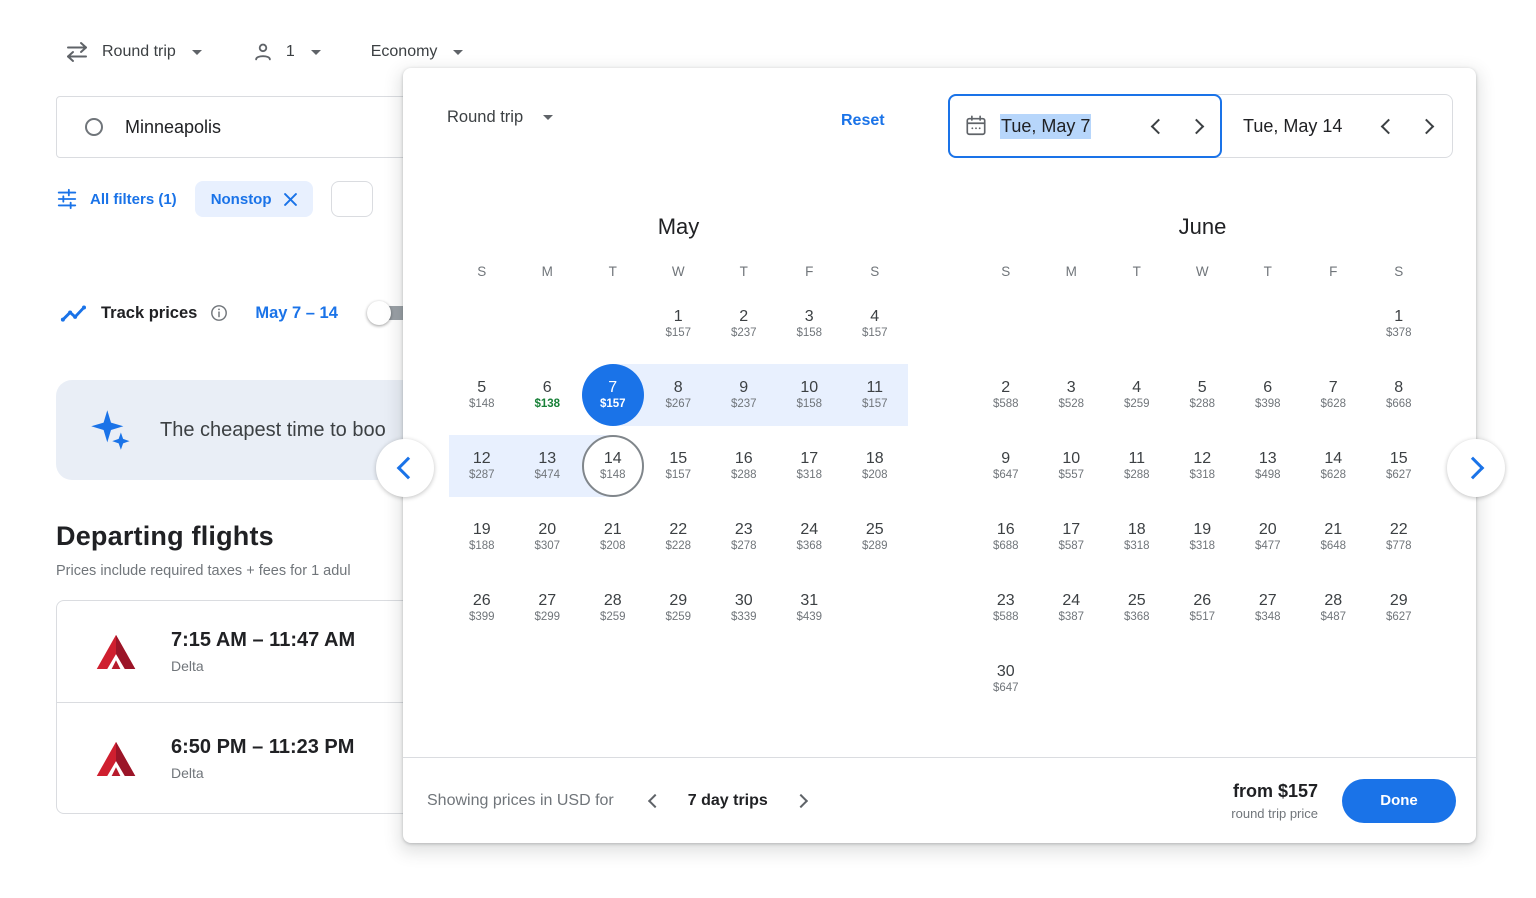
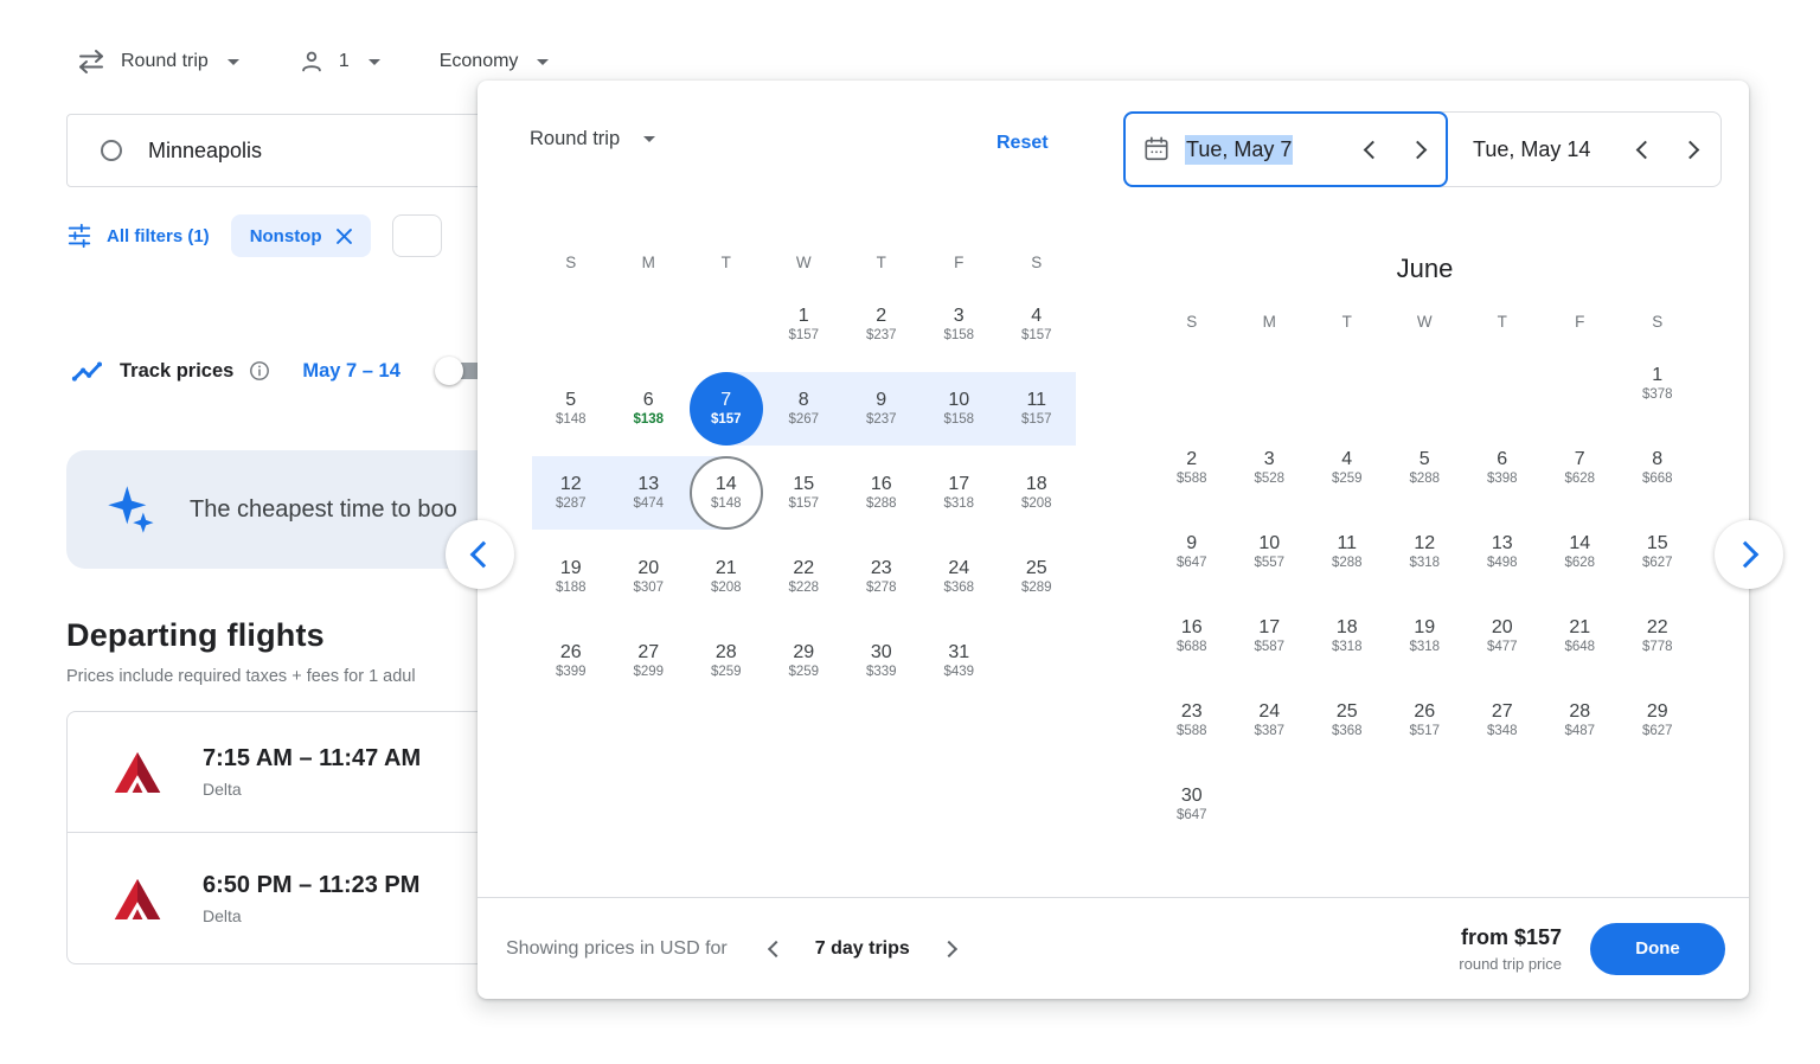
  Round trip
  1
  Economy
  Minneapolis
  All filters (1)
  Nonstop
  Track prices
  May 7 – 14
  The cheapest time to boo
  Departing flights
  Prices include required taxes + fees for 1 adul
  7:15 AM – 11:47 AM
  Delta
  6:50 PM – 11:23 PM
  Delta
  Round trip
  Reset
  Tue, May 7
  Tue, May 14
- May
  S
  M
  T
  W
  T
  F
  S
  1
  $157
  2
  $237
  3
  $158
  4
  $157
  5
  $148
  6
  $138
  7
  $157
  8
  $267
  9
  $237
  10
  $158
  11
  $157
  12
  $287
  13
  $474
  14
  $148
  15
  $157
  16
  $288
  17
  $318
  18
  $208
  19
  $188
  20
  $307
  21
  $208
  22
  $228
  23
  $278
  24
  $368
  25
  $289
  26
  $399
  27
  $299
  28
  $259
  29
  $259
  30
  $339
  31
  $439
  June
  S
  M
  T
  W
  T
  F
  S
  1
  $378
  2
  $588
  3
  $528
  4
  $259
  5
  $288
  6
  $398
  7
  $628
  8
  $668
  9
  $647
  10
  $557
  11
  $288
  12
  $318
  13
  $498
  14
  $628
  15
  $627
  16
  $688
  17
  $587
  18
  $318
  19
  $318
  20
  $477
  21
  $648
  22
  $778
  23
  $588
  24
  $387
  25
  $368
  26
  $517
  27
  $348
  28
  $487
  29
  $627
  30
  $647
  Showing prices in USD for
  7 day trips
  from $157
  round trip price
  Done
